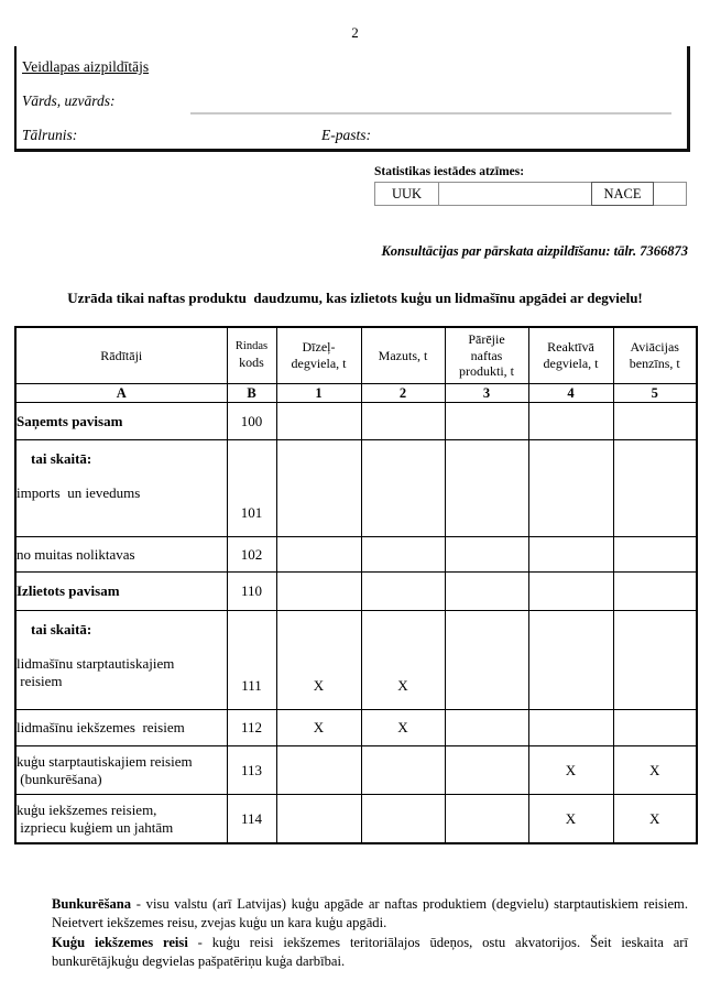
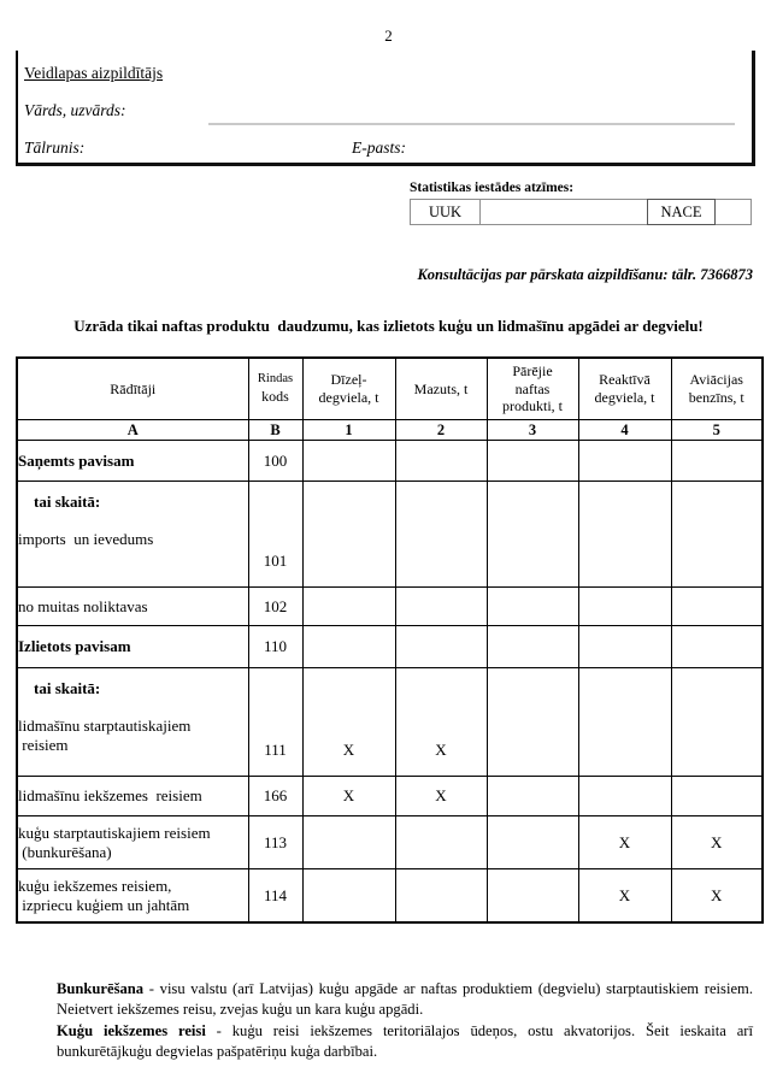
  2
  Veidlapas aizpildītājs
  Vārds, uzvārds:
  Tālrunis:
  E-pasts:
  Statistikas iestādes atzīmes:
  UUK
  NACE
  Konsultācijas par pārskata aizpildīšanu: tālr. 7366873
  Uzrāda tikai naftas produktu daudzumu, kas izlietots kuģu un lidmašīnu apgādei ar degvielu!
  Rādītāji	Rindaskods	Dīzeļ- degviela, t	Mazuts, t	Pārējie naftas produkti, t	Reaktīvā degviela, t	Aviācijas benzīns, t
  A	B	1	2	3	4	5
  Saņemts pavisam	100
  tai skaitā:imports un ievedums	101
  no muitas noliktavas	102
  Izlietots pavisam	110
  tai skaitā:lidmašīnu starptautiskajiem reisiem	111	X	X
- lidmašīnu iekšzemes reisiem	112	X	X
+ lidmašīnu iekšzemes reisiem	166	X	X
  kuģu starptautiskajiem reisiem (bunkurēšana)	113				X	X
  kuģu iekšzemes reisiem, izpriecu kuģiem un jahtām	114				X	X
  Bunkurēšana - visu valstu (arī Latvijas) kuģu apgāde ar naftas produktiem (degvielu) starptautiskiem reisiem. Neietvert iekšzemes reisu, zvejas kuģu un kara kuģu apgādi.
  Kuģu iekšzemes reisi - kuģu reisi iekšzemes teritoriālajos ūdeņos, ostu akvatorijos. Šeit ieskaita arī bunkurētājkuģu degvielas pašpatēriņu kuģa darbībai.
